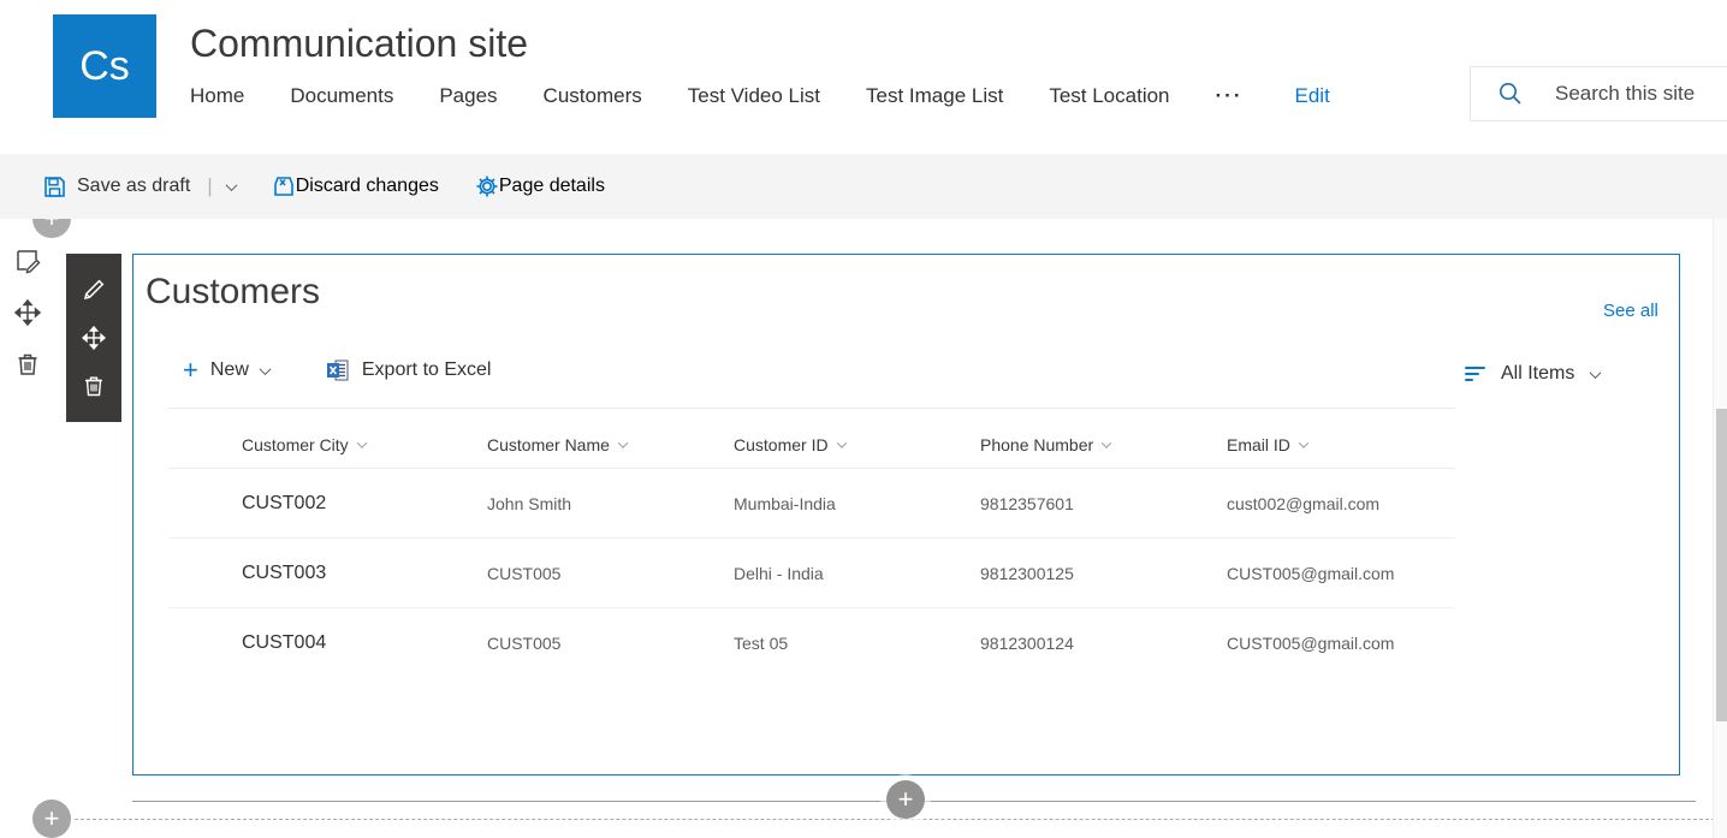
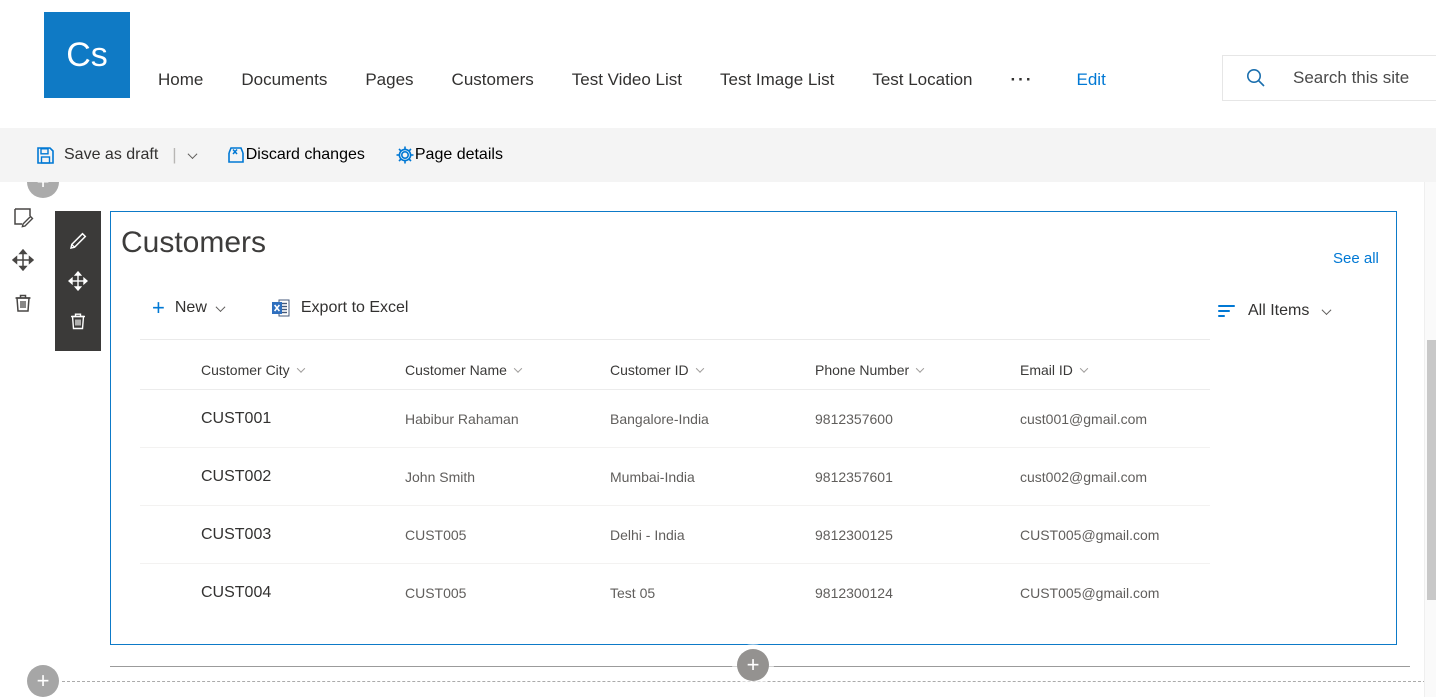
  Cs
- Communication site
  Home
  Documents
  Pages
  Customers
  Test Video List
  Test Image List
  Test Location
  ···
  Edit
  Search this site
  Save as draft
  |
  Discard changes
  Page details
  Customers
  See all
  +
  New
  Export to Excel
  All Items
  Customer City
  Customer Name
  Customer ID
  Phone Number
  Email ID
+ CUST001
+ Habibur Rahaman
+ Bangalore-India
+ 9812357600
+ cust001@gmail.com
  CUST002
  John Smith
  Mumbai-India
  9812357601
  cust002@gmail.com
  CUST003
  CUST005
  Delhi - India
  9812300125
  CUST005@gmail.com
  CUST004
  CUST005
  Test 05
  9812300124
  CUST005@gmail.com
  +
  +
